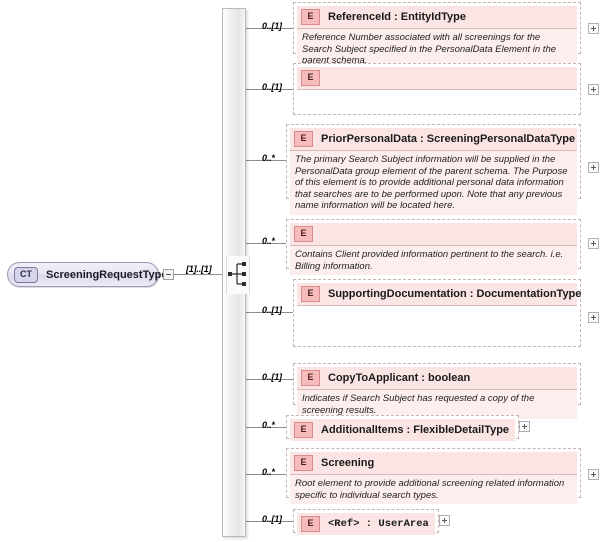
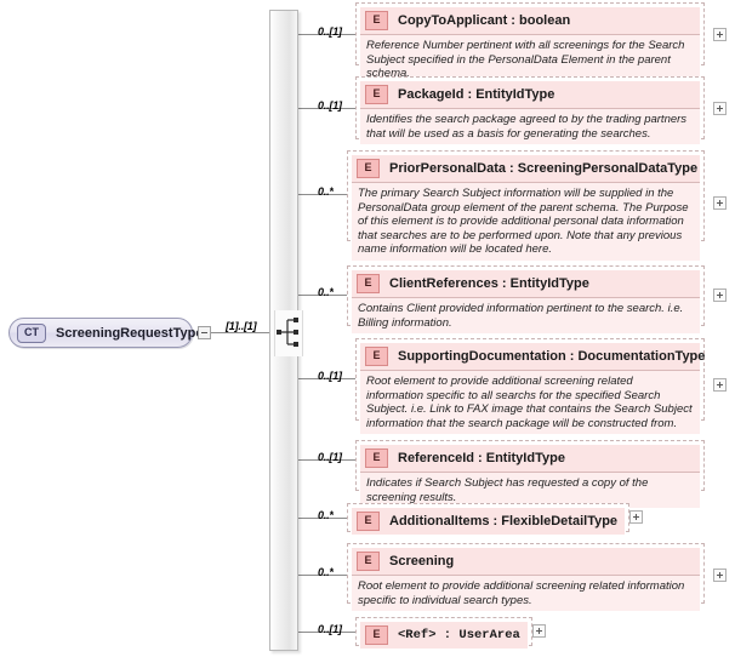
  CT
  ScreeningRequestTyp
  [1]..[1]
  0..[1]
  E
- ReferenceId : EntityIdType
+ CopyToApplicant : boolean
- Reference Number associated with all screenings for the Search Subject specified in the PersonalData Element in the parent schema.
+ Reference Number pertinent with all screenings for the Search Subject specified in the PersonalData Element in the parent schema.
  0..[1]
  E
+ PackageId : EntityIdType
+ Identifies the search package agreed to by the trading partners that will be used as a basis for generating the searches.
  0..*
  E
  PriorPersonalData : ScreeningPersonalDataType
  The primary Search Subject information will be supplied in the PersonalData group element of the parent schema. The Purpose of this element is to provide additional personal data information that searches are to be performed upon. Note that any previous name information will be located here.
  0..*
  E
+ ClientReferences : EntityIdType
  Contains Client provided information pertinent to the search. i.e. Billing information.
  0..[1]
  E
  SupportingDocumentation : DocumentationType
+ Root element to provide additional screening related information specific to all searchs for the specified Search Subject. i.e. Link to FAX image that contains the Search Subject information that the search package will be constructed from.
  0..[1]
  E
- CopyToApplicant : boolean
+ ReferenceId : EntityIdType
  Indicates if Search Subject has requested a copy of the screening results.
  0..*
  E
  AdditionalItems : FlexibleDetailType
  0..*
  E
  Screening
  Root element to provide additional screening related information specific to individual search types.
  0..[1]
  E
  <Ref> : UserArea
